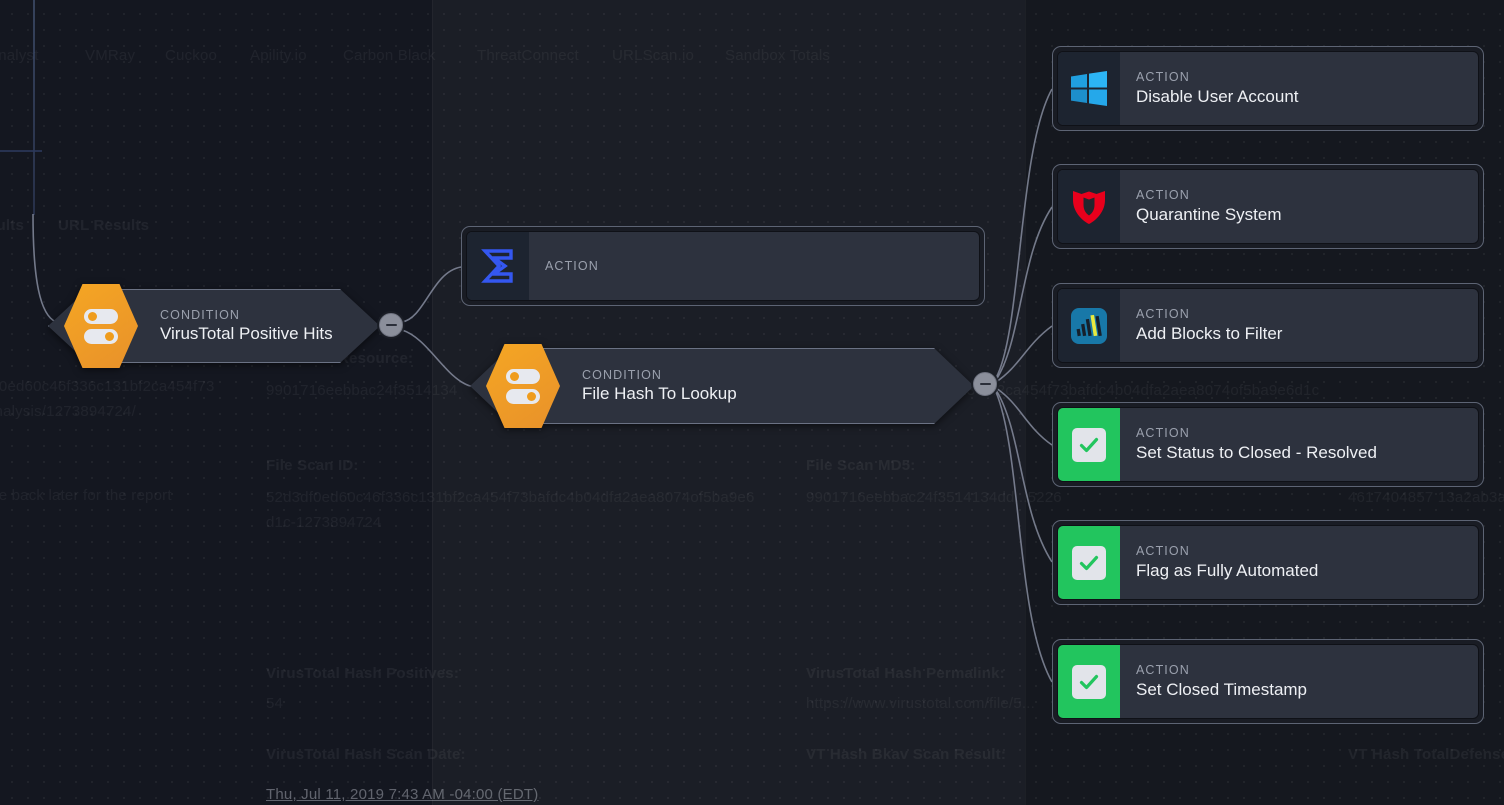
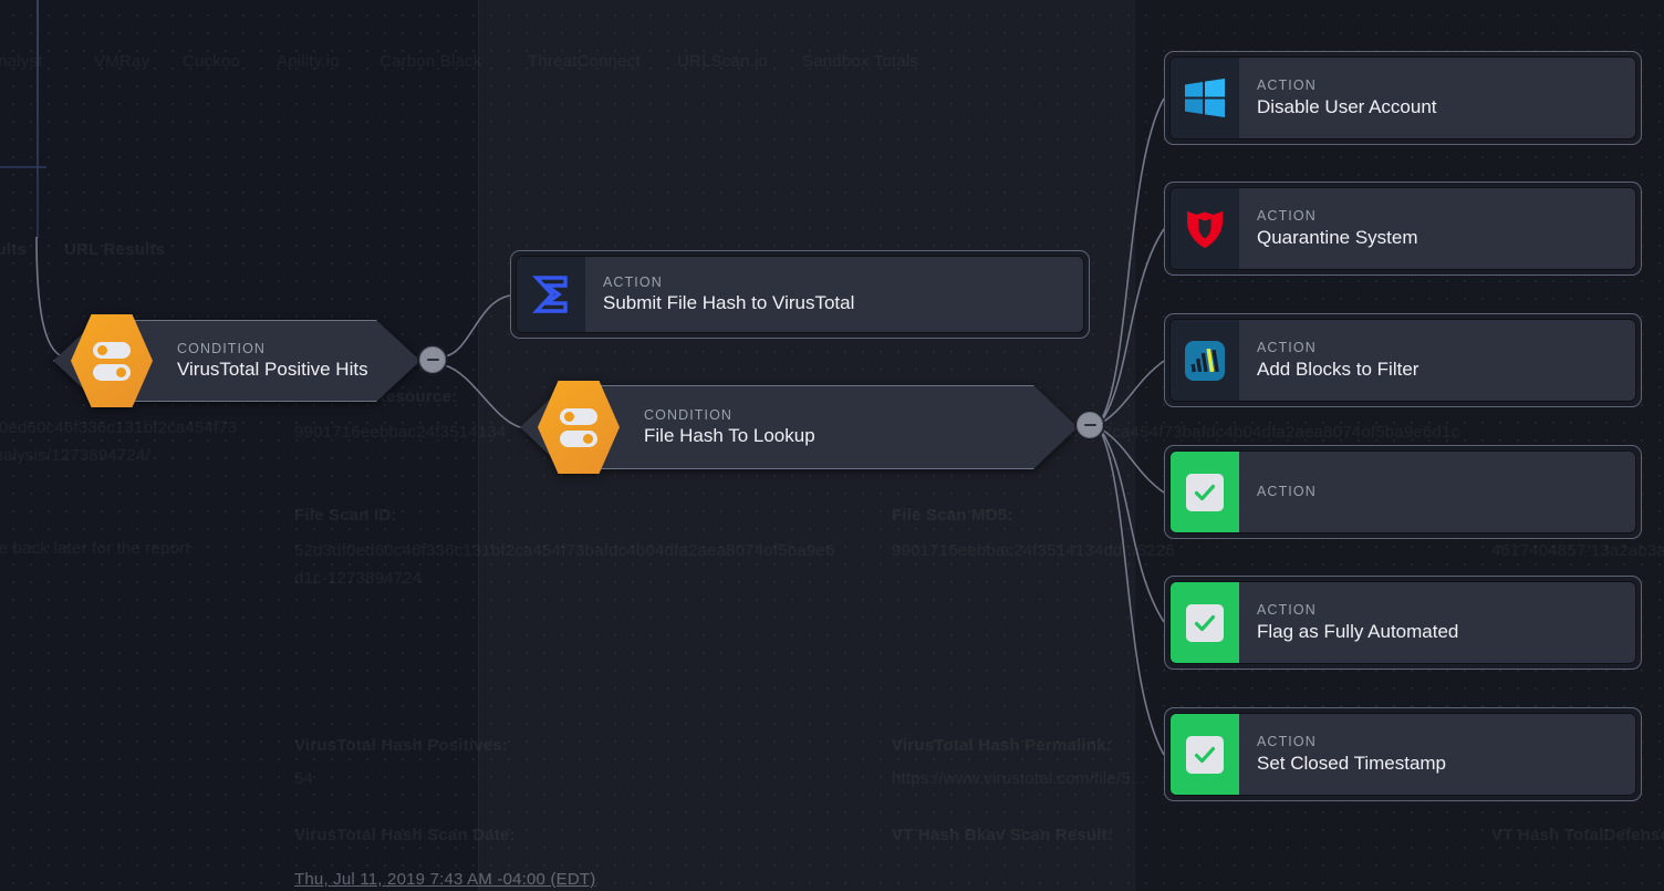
  nalyst
  Carbon Black
  ults
  URL Results
  File Scan ID:
  52d3df0ed60c46f336c131bf2ca454f73bafdc4b04dfa2aea8074of5ba9e6
  d1c-1273894724
  File Scan MD5:
  9901716eebbac24f3514134dd...5226
  VirusTotal Hash Positives:
  54
  VirusTotal Hash Permalink:
  https://www.virustotal.com/file/5...
  VirusTotal Hash Scan Date:
  VT Hash Bkav Scan Result:
  VT Hash TotalDefens
  0ed60c46f336c131bf2ca454f73
  e back later for the report
  Thu, Jul 11, 2019 7:43 AM -04:00 (EDT)
  CONDITION
  VirusTotal Positive Hits
  ACTION
+ Submit File Hash to VirusTotal
  CONDITION
  File Hash To Lookup
  ACTION
  Disable User Account
  ACTION
  Quarantine System
  ACTION
  Add Blocks to Filter
  ACTION
- Set Status to Closed - Resolved
  ACTION
  Flag as Fully Automated
  ACTION
  Set Closed Timestamp
